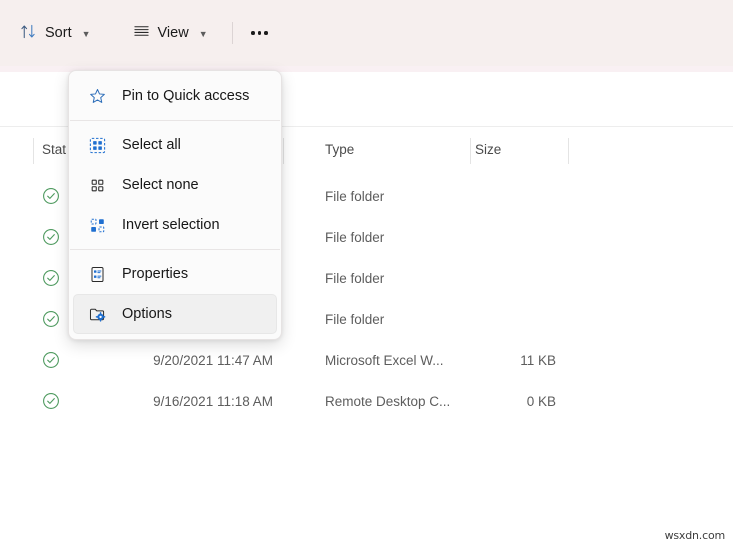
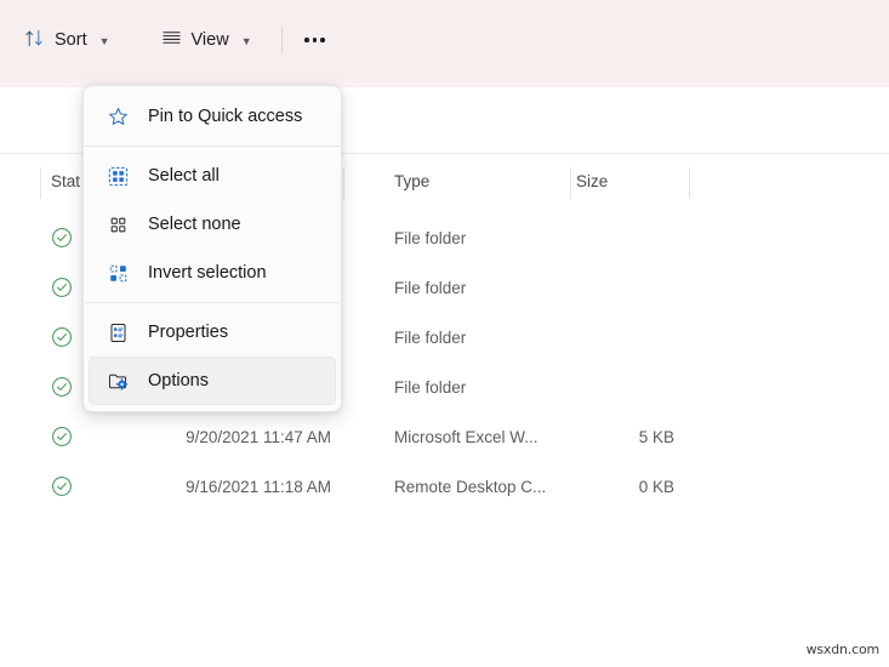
  Sort
  ▼
  View
  ▼
  Stat
  Type
  Size
  File folder
  File folder
  File folder
  File folder
  9/20/2021 11:47 AM
  Microsoft Excel W...
- 11 KB
+ 5 KB
  9/16/2021 11:18 AM
  Remote Desktop C...
  0 KB
  Pin to Quick access
  Select all
  Select none
  Invert selection
  Properties
  Options
  wsxdn.com
